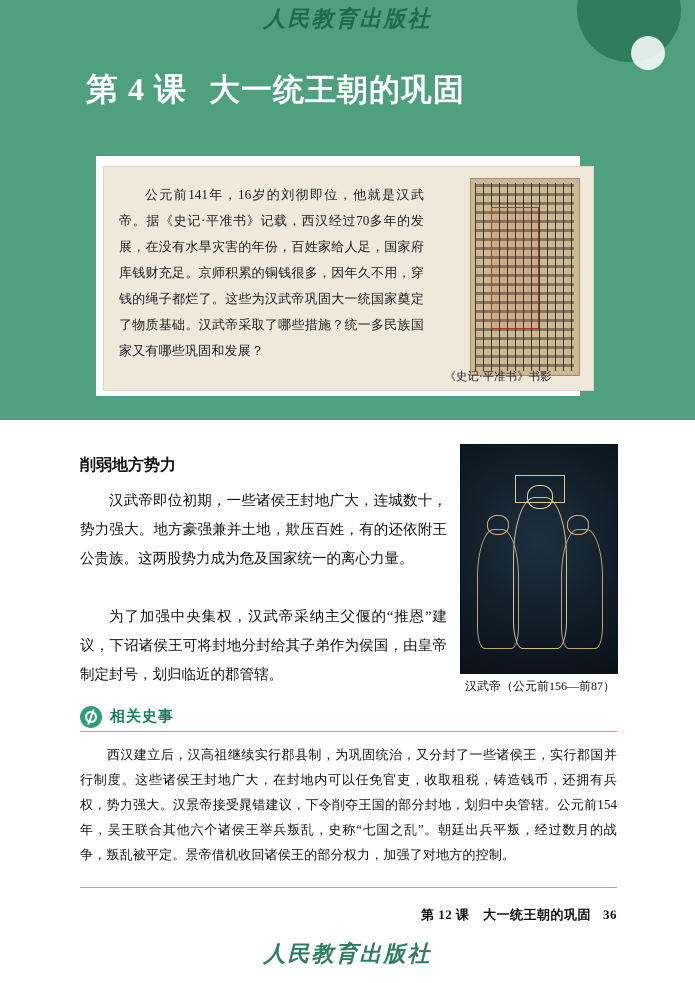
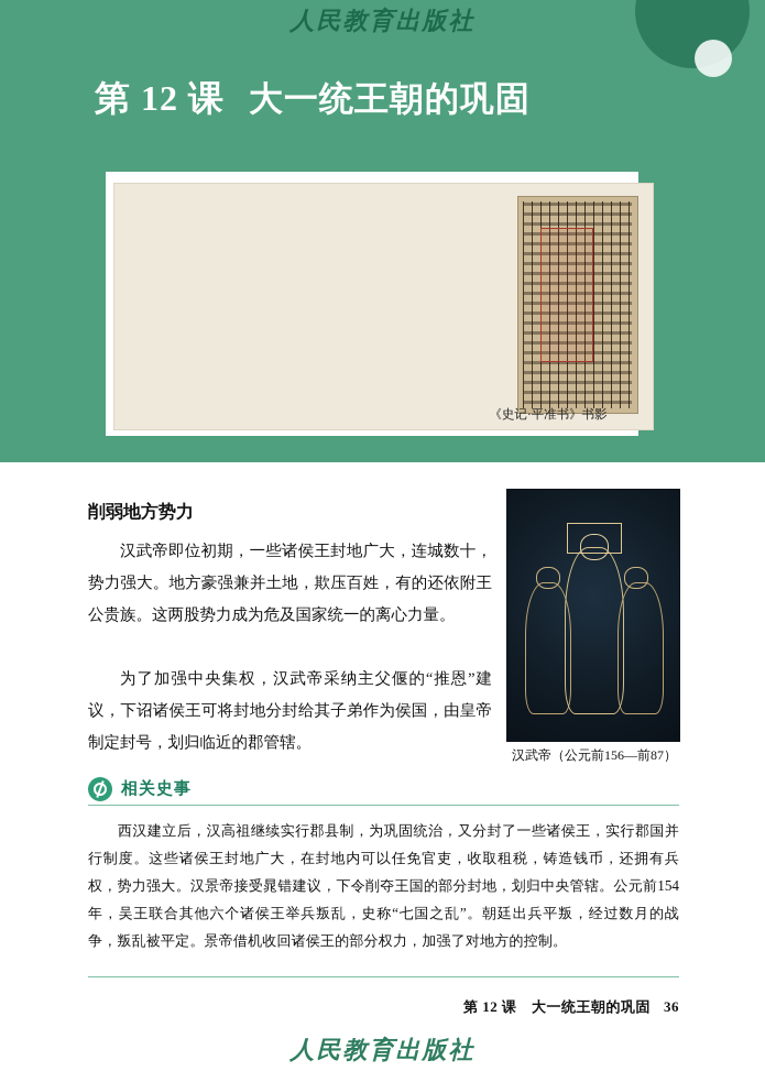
  人民教育出版社
  人民教育出版社
- 第 4 课 大一统王朝的巩固
+ 第 12 课 大一统王朝的巩固
- 公元前141年，16岁的刘彻即位，他就是汉武帝。据《史记·平准书》记载，西汉经过70多年的发展，在没有水旱灾害的年份，百姓家给人足，国家府库钱财充足。京师积累的铜钱很多，因年久不用，穿钱的绳子都烂了。这些为汉武帝巩固大一统国家奠定了物质基础。汉武帝采取了哪些措施？统一多民族国家又有哪些巩固和发展？
  《史记·平准书》书影
  削弱地方势力
  汉武帝即位初期，一些诸侯王封地广大，连城数十，势力强大。地方豪强兼并土地，欺压百姓，有的还依附王公贵族。这两股势力成为危及国家统一的离心力量。
  为了加强中央集权，汉武帝采纳主父偃的“推恩”建议，下诏诸侯王可将封地分封给其子弟作为侯国，由皇帝制定封号，划归临近的郡管辖。
  汉武帝（公元前156—前87）
  相关史事
  西汉建立后，汉高祖继续实行郡县制，为巩固统治，又分封了一些诸侯王，实行郡国并行制度。这些诸侯王封地广大，在封地内可以任免官吏，收取租税，铸造钱币，还拥有兵权，势力强大。汉景帝接受晁错建议，下令削夺王国的部分封地，划归中央管辖。公元前154年，吴王联合其他六个诸侯王举兵叛乱，史称“七国之乱”。朝廷出兵平叛，经过数月的战争，叛乱被平定。景帝借机收回诸侯王的部分权力，加强了对地方的控制。
  第 12 课 大一统王朝的巩固 36
